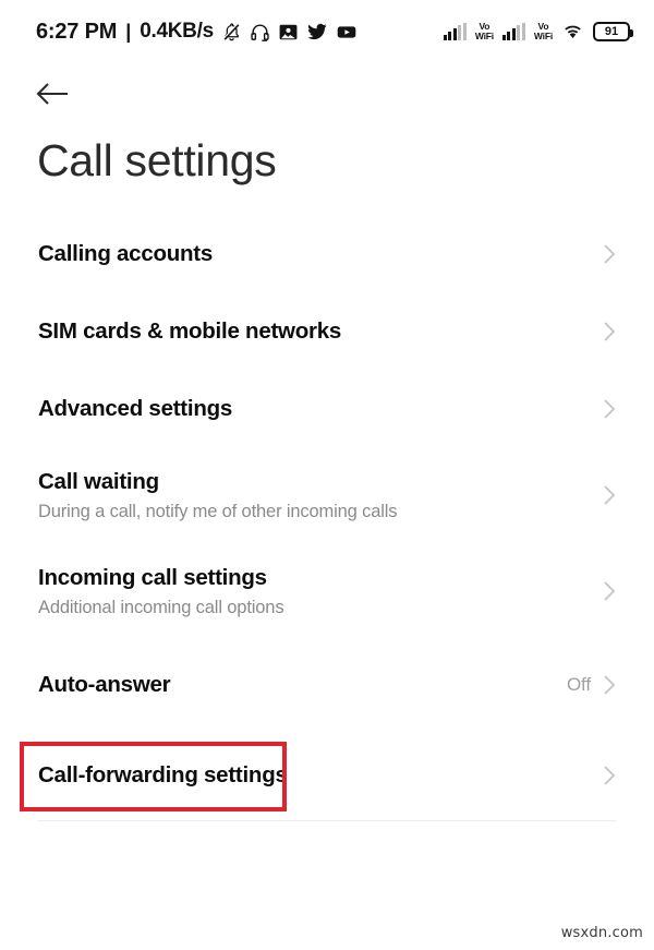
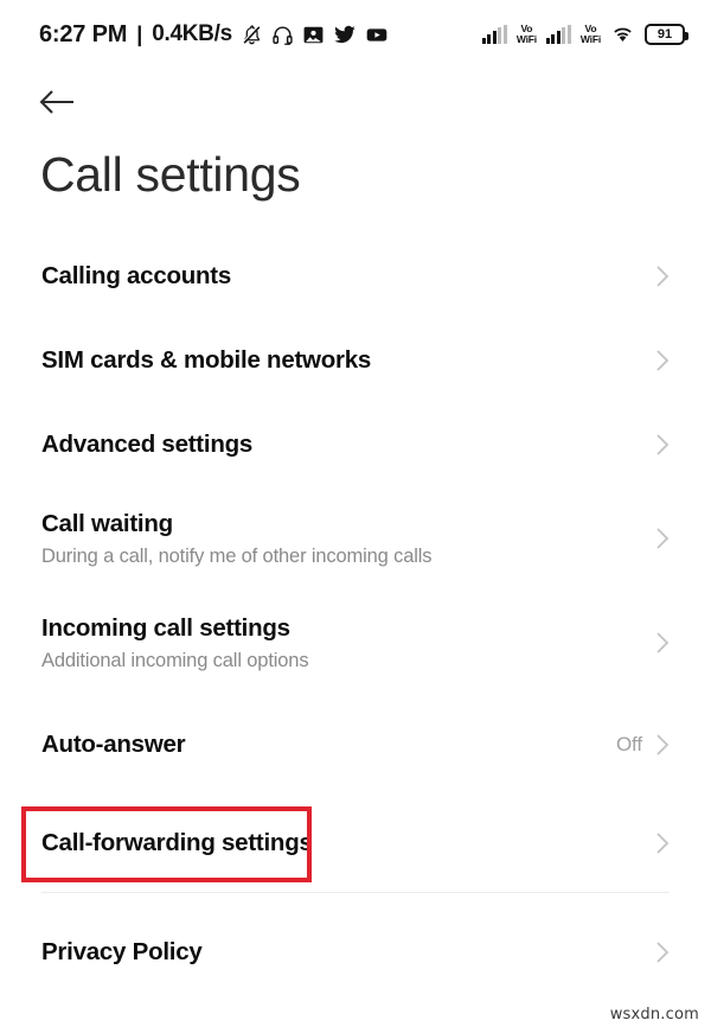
  6:27 PM
  |
  0.4KB/s
  Vo
  WiFi
  Vo
  WiFi
  91
  Call settings
  Calling accounts
  SIM cards & mobile networks
  Advanced settings
  Call waiting
  During a call, notify me of other incoming calls
  Incoming call settings
  Additional incoming call options
  Auto-answer
  Off
  Call-forwarding settings
+ Privacy Policy
  wsxdn.com
